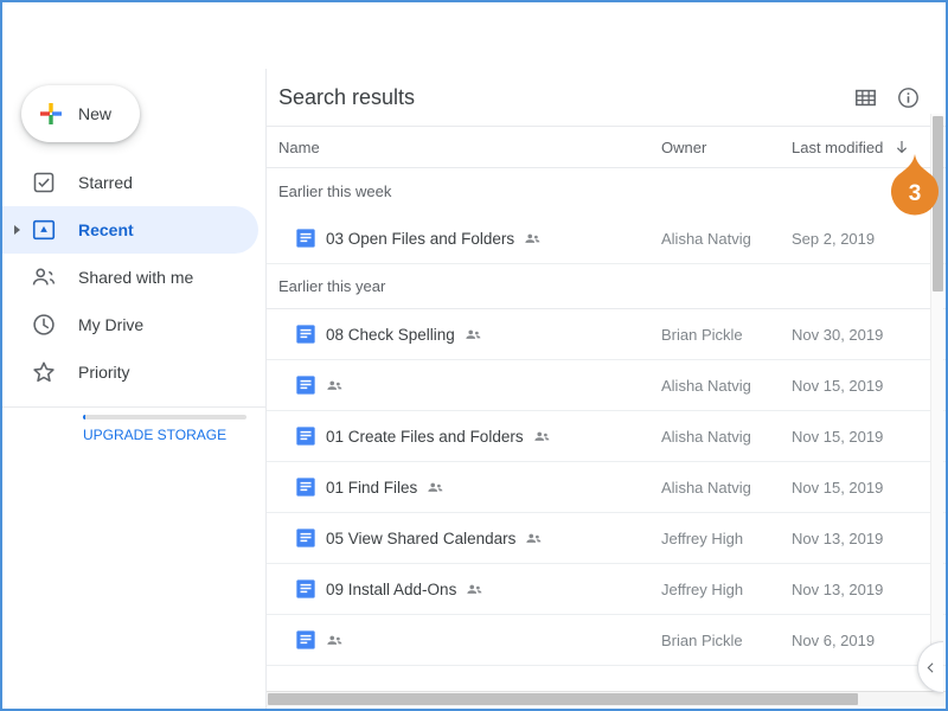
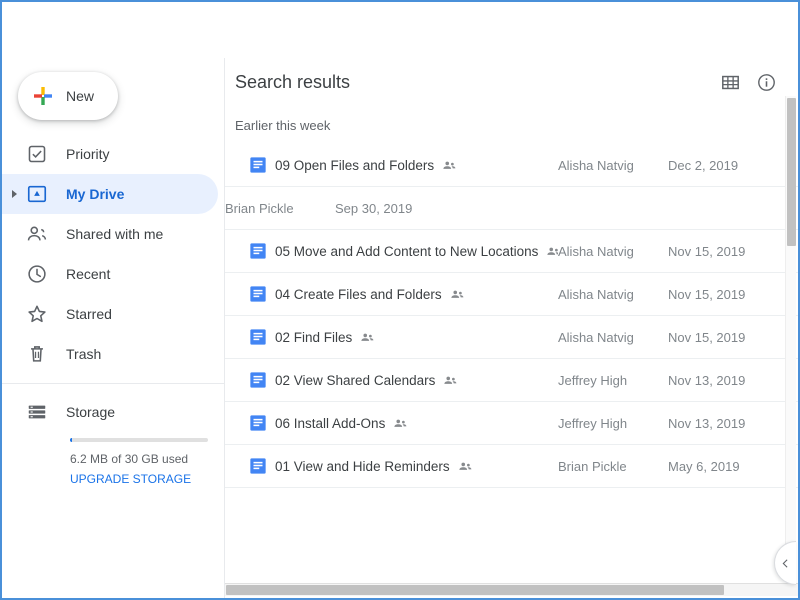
  New
- Starred
+ Priority
- Recent
+ My Drive
  Shared with me
- My Drive
+ Recent
- Priority
+ Starred
+ Trash
+ Storage
+ 6.2 MB of 30 GB used
  UPGRADE STORAGE
  Search results
- Name
- Owner
- Last modified
  Earlier this week
- 03 Open Files and Folders
+ 09 Open Files and Folders
  Alisha Natvig
- Sep 2, 2019
+ Dec 2, 2019
- Earlier this year
- 08 Check Spelling
  Brian Pickle
- Nov 30, 2019
+ Sep 30, 2019
+ 05 Move and Add Content to New Locations
  Alisha Natvig
  Nov 15, 2019
- 01 Create Files and Folders
+ 04 Create Files and Folders
  Alisha Natvig
  Nov 15, 2019
- 01 Find Files
+ 02 Find Files
  Alisha Natvig
  Nov 15, 2019
- 05 View Shared Calendars
+ 02 View Shared Calendars
  Jeffrey High
  Nov 13, 2019
- 09 Install Add-Ons
+ 06 Install Add-Ons
  Jeffrey High
  Nov 13, 2019
+ 01 View and Hide Reminders
  Brian Pickle
- Nov 6, 2019
+ May 6, 2019
- 3
